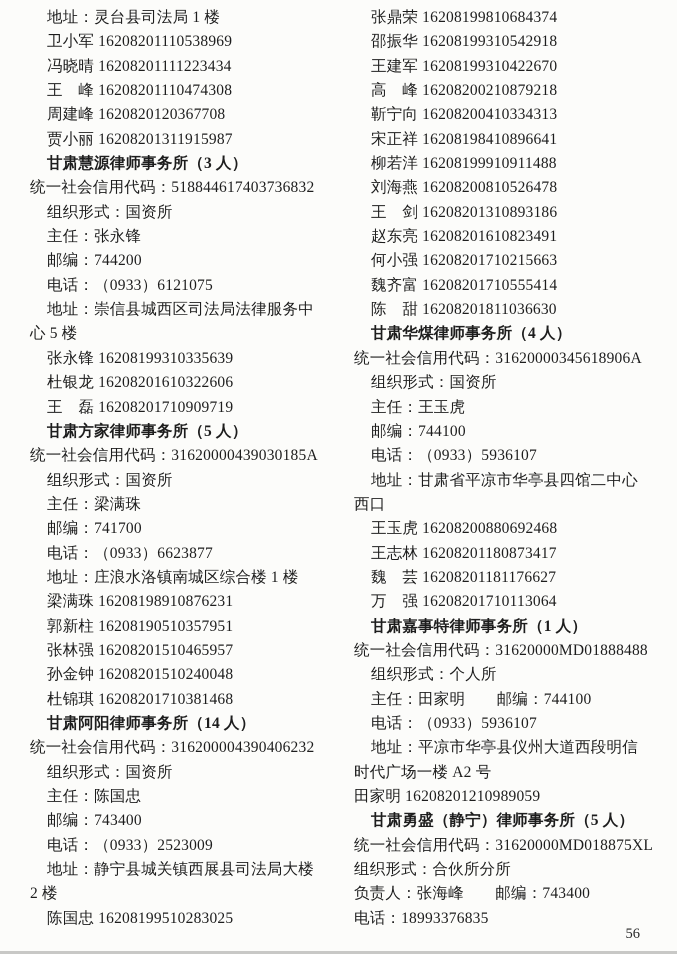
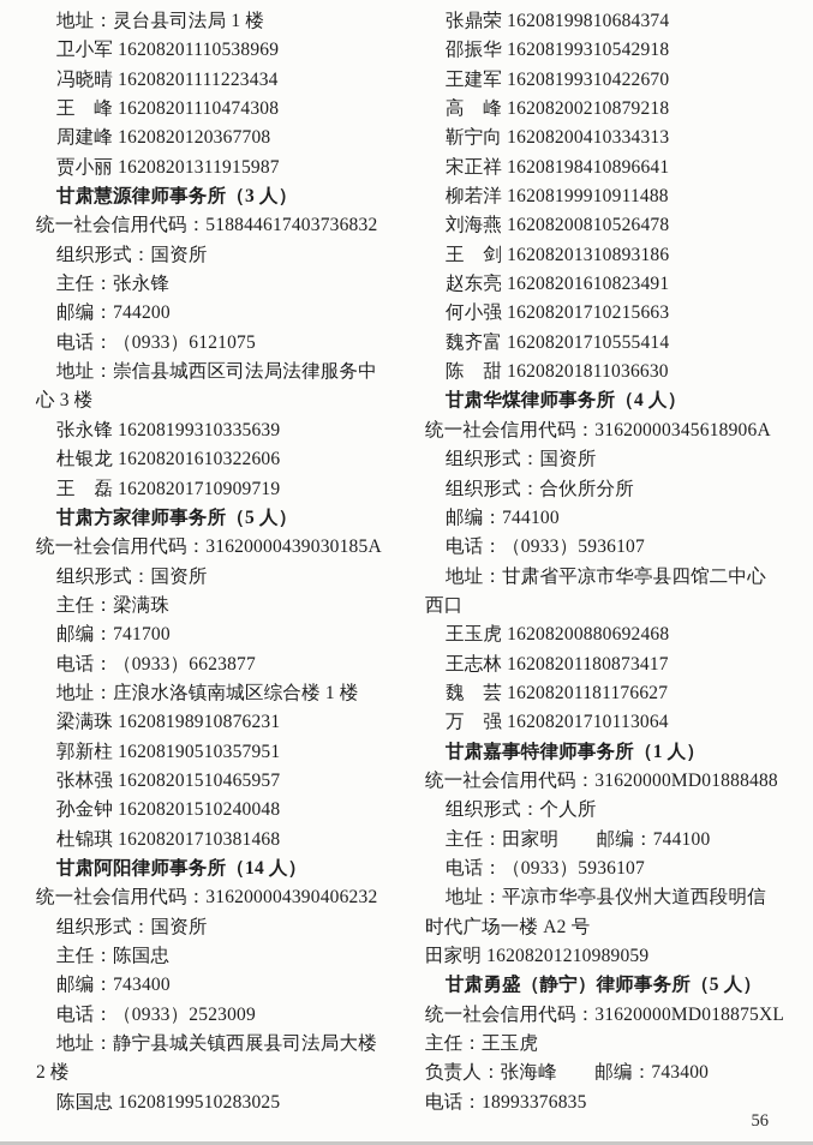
  地址：灵台县司法局 1 楼
  卫小军 16208201110538969
  冯晓晴 16208201111223434
  王 峰 16208201110474308
  周建峰 1620820120367708
  贾小丽 16208201311915987
  甘肃慧源律师事务所（3 人）
  统一社会信用代码：518844617403736832
  组织形式：国资所
  主任：张永锋
  邮编：744200
  电话：（0933）6121075
  地址：崇信县城西区司法局法律服务中
- 心 5 楼
+ 心 3 楼
  张永锋 16208199310335639
  杜银龙 16208201610322606
  王 磊 16208201710909719
  甘肃方家律师事务所（5 人）
  统一社会信用代码：31620000439030185A
  组织形式：国资所
  主任：梁满珠
  邮编：741700
  电话：（0933）6623877
  地址：庄浪水洛镇南城区综合楼 1 楼
  梁满珠 16208198910876231
  郭新柱 16208190510357951
  张林强 16208201510465957
  孙金钟 16208201510240048
  杜锦琪 16208201710381468
  甘肃阿阳律师事务所（14 人）
  统一社会信用代码：316200004390406232
  组织形式：国资所
  主任：陈国忠
  邮编：743400
  电话：（0933）2523009
  地址：静宁县城关镇西展县司法局大楼
  2 楼
  陈国忠 16208199510283025
  张鼎荣 16208199810684374
  邵振华 16208199310542918
  王建军 16208199310422670
  高 峰 16208200210879218
  靳宁向 16208200410334313
  宋正祥 16208198410896641
  柳若洋 16208199910911488
  刘海燕 16208200810526478
  王 剑 16208201310893186
  赵东亮 16208201610823491
  何小强 16208201710215663
  魏齐富 16208201710555414
  陈 甜 16208201811036630
  甘肃华煤律师事务所（4 人）
  统一社会信用代码：31620000345618906A
  组织形式：国资所
- 主任：王玉虎
+ 组织形式：合伙所分所
  邮编：744100
  电话：（0933）5936107
  地址：甘肃省平凉市华亭县四馆二中心
  西口
  王玉虎 16208200880692468
  王志林 16208201180873417
  魏 芸 16208201181176627
  万 强 16208201710113064
  甘肃嘉事特律师事务所（1 人）
  统一社会信用代码：31620000MD01888488
  组织形式：个人所
  主任：田家明 邮编：744100
  电话：（0933）5936107
  地址：平凉市华亭县仪州大道西段明信
  时代广场一楼 A2 号
  田家明 16208201210989059
  甘肃勇盛（静宁）律师事务所（5 人）
  统一社会信用代码：31620000MD018875XL
- 组织形式：合伙所分所
+ 主任：王玉虎
  负责人：张海峰 邮编：743400
  电话：18993376835
  56
